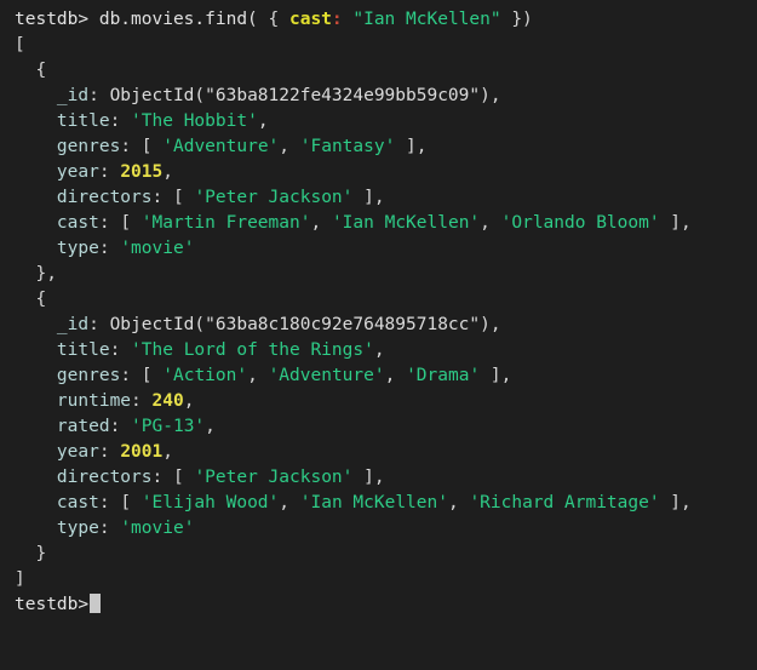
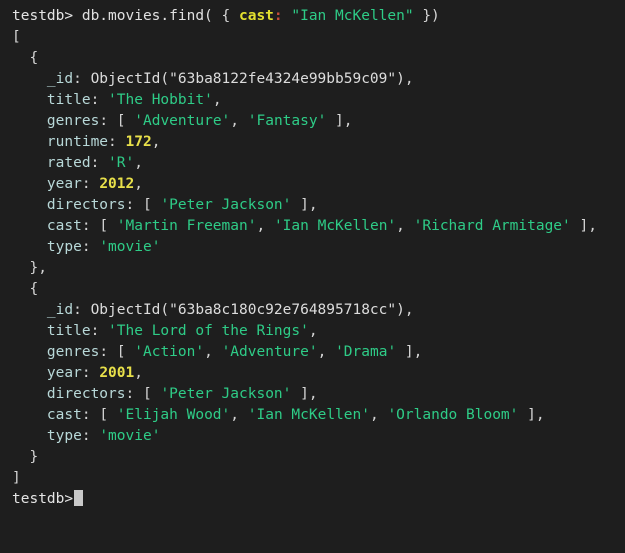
  testdb> db.movies.find( { cast: "Ian McKellen" })
  [
  {
  _id: ObjectId("63ba8122fe4324e99bb59c09"),
  title: 'The Hobbit',
  genres: [ 'Adventure', 'Fantasy' ],
+ runtime: 172,
+ rated: 'R',
- year: 2015,
+ year: 2012,
  directors: [ 'Peter Jackson' ],
- cast: [ 'Martin Freeman', 'Ian McKellen', 'Orlando Bloom' ],
+ cast: [ 'Martin Freeman', 'Ian McKellen', 'Richard Armitage' ],
  type: 'movie'
  },
  {
  _id: ObjectId("63ba8c180c92e764895718cc"),
  title: 'The Lord of the Rings',
  genres: [ 'Action', 'Adventure', 'Drama' ],
- runtime: 240,
- rated: 'PG-13',
  year: 2001,
  directors: [ 'Peter Jackson' ],
- cast: [ 'Elijah Wood', 'Ian McKellen', 'Richard Armitage' ],
+ cast: [ 'Elijah Wood', 'Ian McKellen', 'Orlando Bloom' ],
  type: 'movie'
  }
  ]
  testdb>
